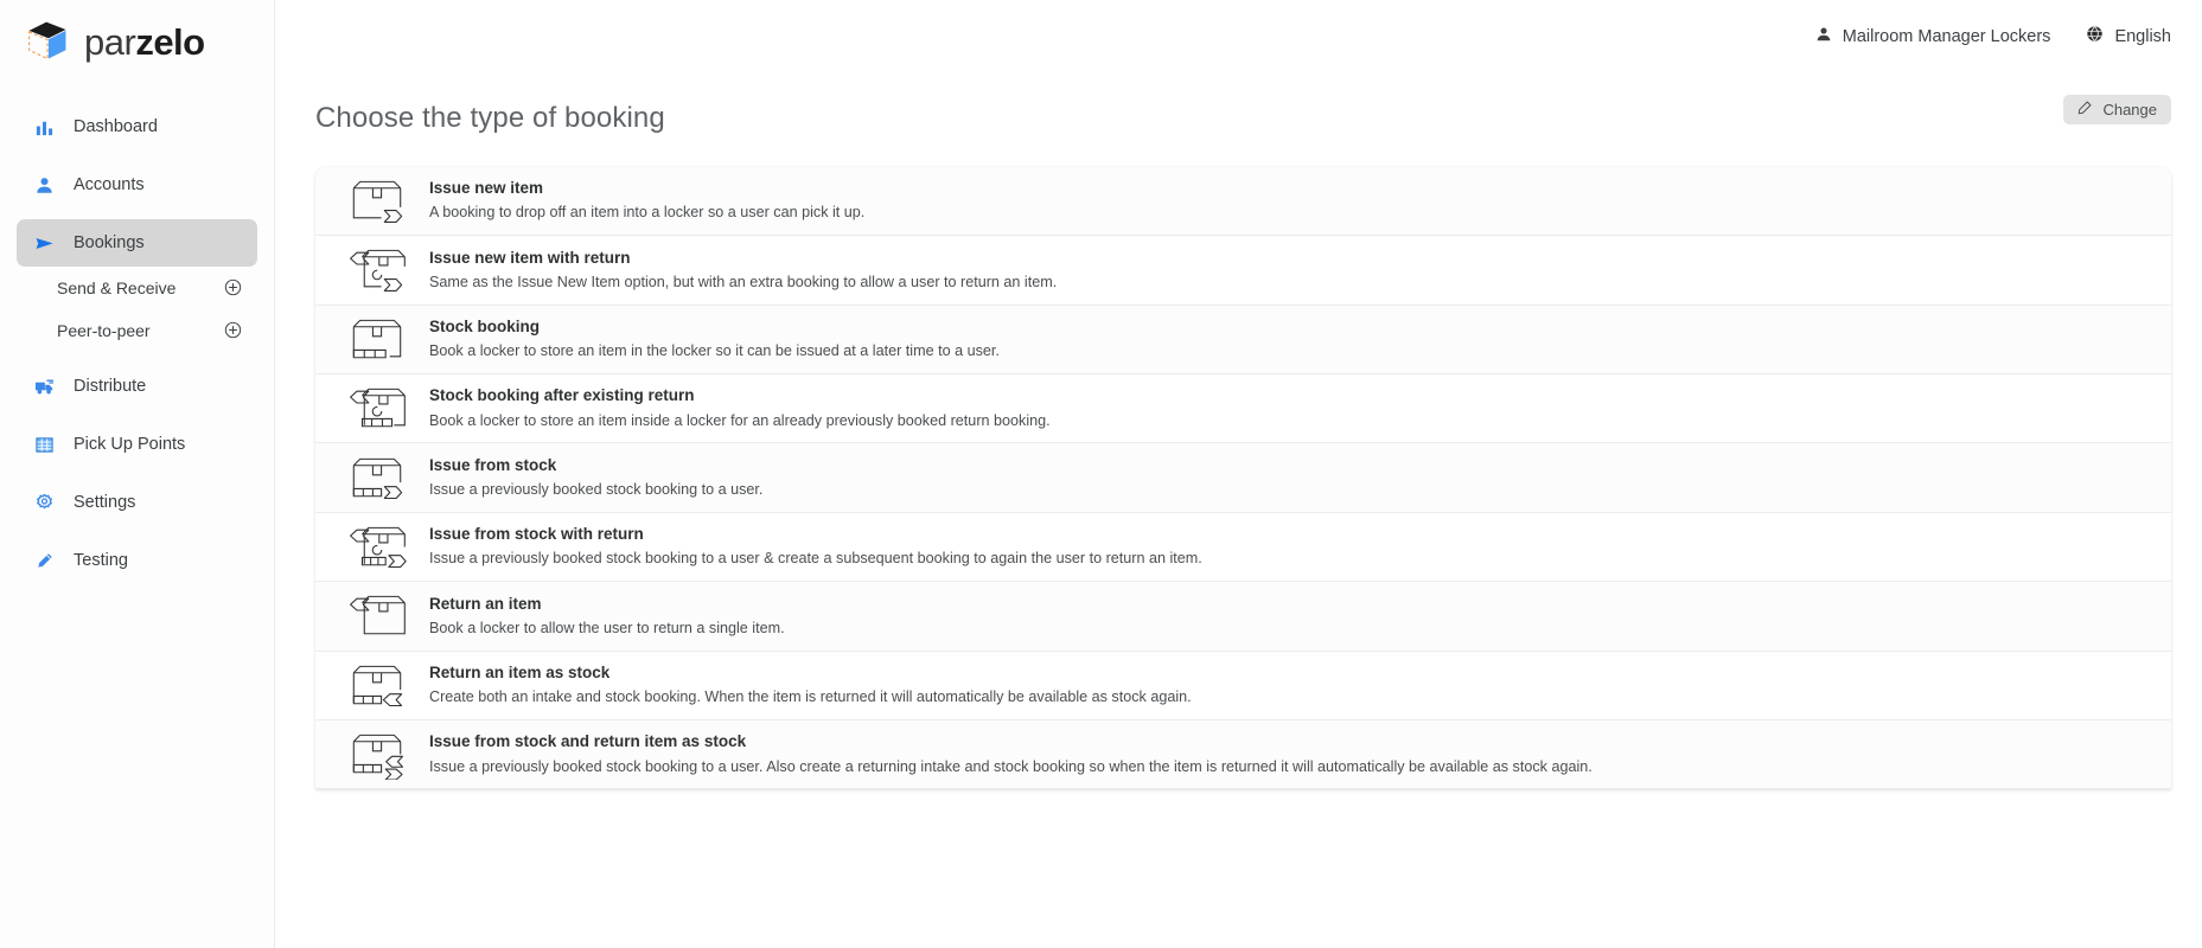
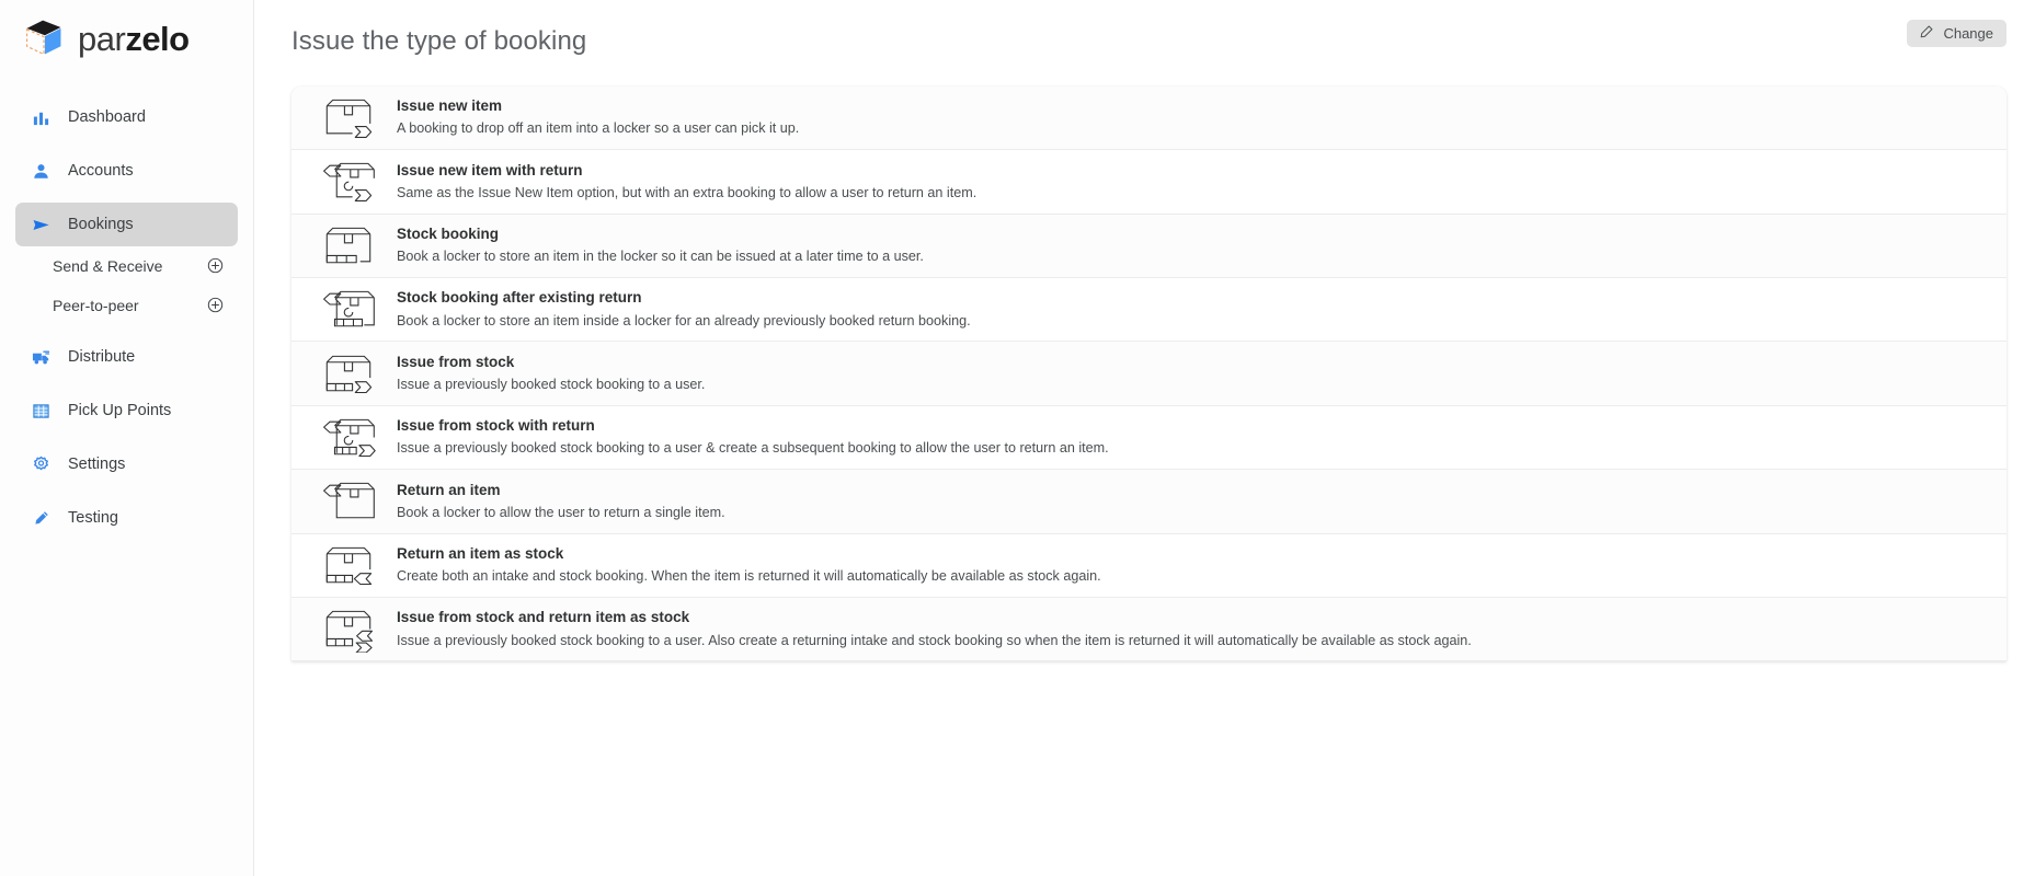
  parzelo
  Dashboard
  Accounts
  Bookings
  Send & Receive
  Peer-to-peer
  Distribute
  Pick Up Points
  Settings
  Testing
- Mailroom Manager Lockers
- English
- Choose the type of booking
+ Issue the type of booking
  Change
  Issue new item
  A booking to drop off an item into a locker so a user can pick it up.
  Issue new item with return
  Same as the Issue New Item option, but with an extra booking to allow a user to return an item.
  Stock booking
  Book a locker to store an item in the locker so it can be issued at a later time to a user.
  Stock booking after existing return
  Book a locker to store an item inside a locker for an already previously booked return booking.
  Issue from stock
  Issue a previously booked stock booking to a user.
  Issue from stock with return
- Issue a previously booked stock booking to a user & create a subsequent booking to again the user to return an item.
+ Issue a previously booked stock booking to a user & create a subsequent booking to allow the user to return an item.
  Return an item
  Book a locker to allow the user to return a single item.
  Return an item as stock
  Create both an intake and stock booking. When the item is returned it will automatically be available as stock again.
  Issue from stock and return item as stock
  Issue a previously booked stock booking to a user. Also create a returning intake and stock booking so when the item is returned it will automatically be available as stock again.
